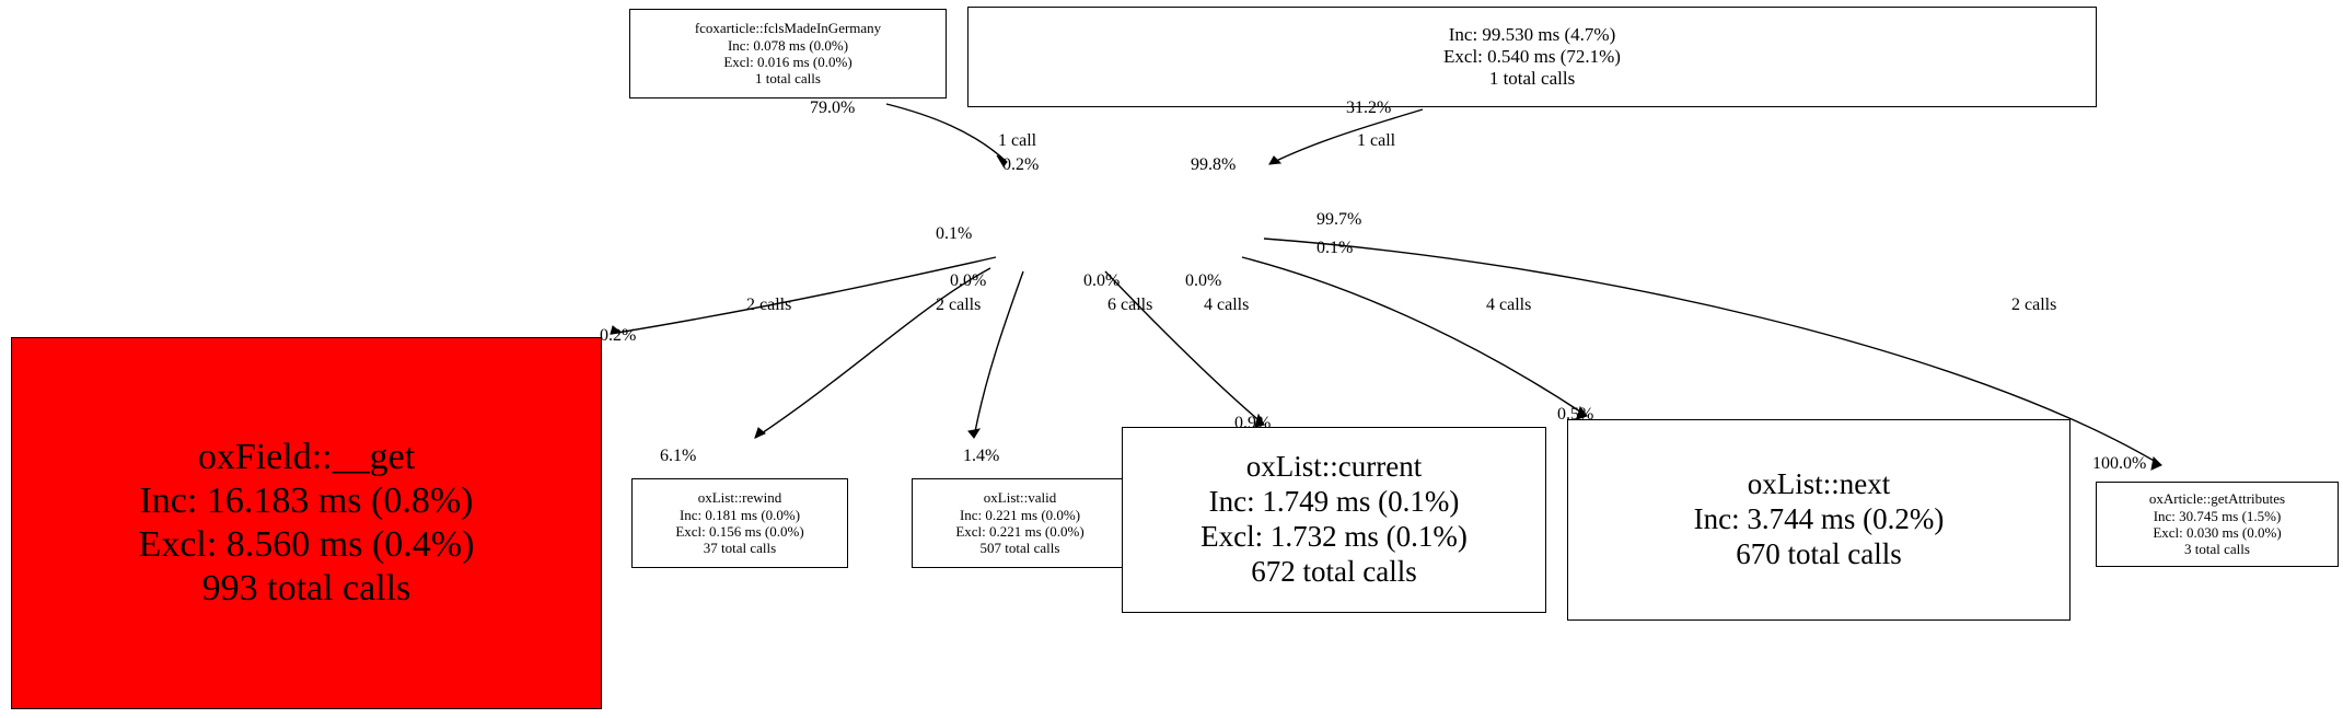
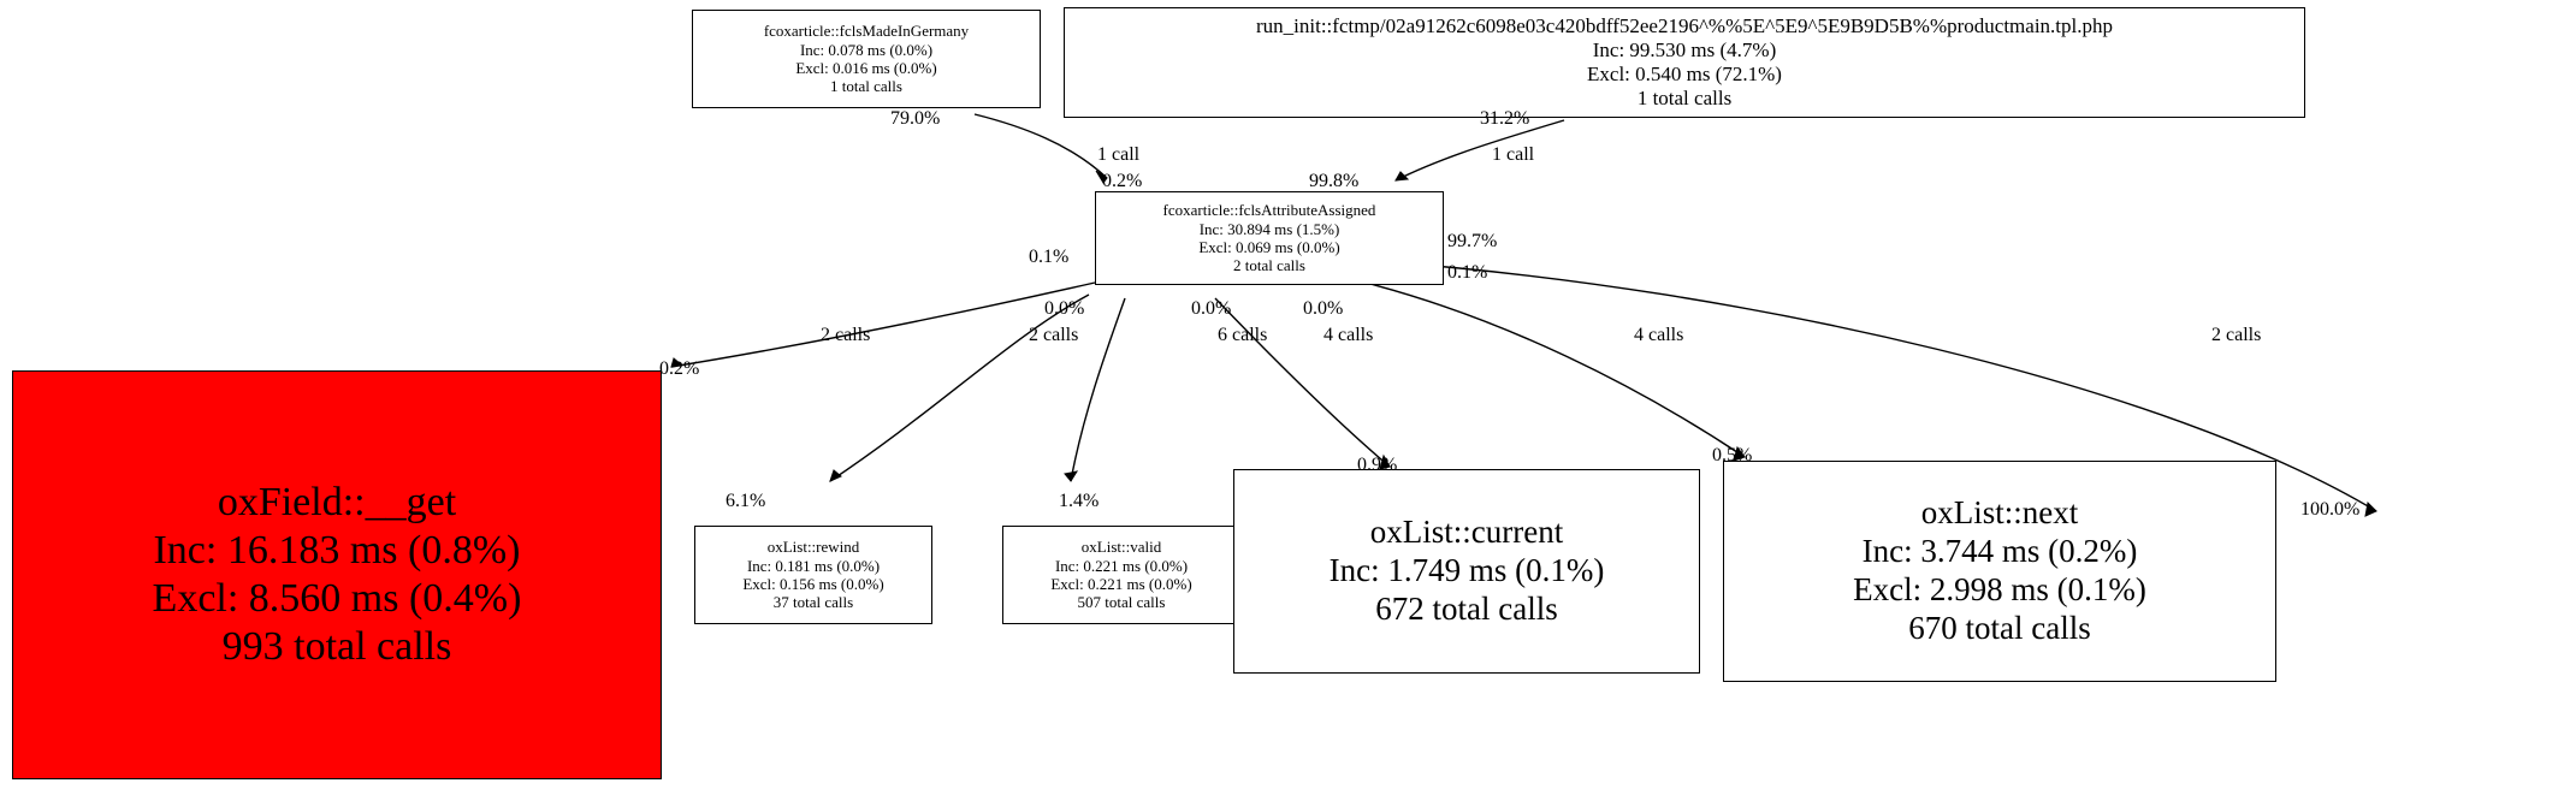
  fcoxarticle::fclsMadeInGermany
  Inc: 0.078 ms (0.0%)
  Excl: 0.016 ms (0.0%)
  1 total calls
+ run_init::fctmp/02a91262c6098e03c420bdff52ee2196^%%5E^5E9^5E9B9D5B%%productmain.tpl.php
  Inc: 99.530 ms (4.7%)
  Excl: 0.540 ms (72.1%)
  1 total calls
+ fcoxarticle::fclsAttributeAssigned
+ Inc: 30.894 ms (1.5%)
+ Excl: 0.069 ms (0.0%)
+ 2 total calls
  oxField::__get
  Inc: 16.183 ms (0.8%)
  Excl: 8.560 ms (0.4%)
  993 total calls
  oxList::rewind
  Inc: 0.181 ms (0.0%)
  Excl: 0.156 ms (0.0%)
  37 total calls
  oxList::valid
  Inc: 0.221 ms (0.0%)
  Excl: 0.221 ms (0.0%)
  507 total calls
  oxList::current
  Inc: 1.749 ms (0.1%)
- Excl: 1.732 ms (0.1%)
  672 total calls
  oxList::next
  Inc: 3.744 ms (0.2%)
+ Excl: 2.998 ms (0.1%)
  670 total calls
- oxArticle::getAttributes
- Inc: 30.745 ms (1.5%)
- Excl: 0.030 ms (0.0%)
- 3 total calls
  79.0%
  1 call
  0.2%
  99.8%
  31.2%
  1 call
  0.1%
  99.7%
  0.1%
  2 calls
  0.0%
  2 calls
  0.0%
  6 calls
  0.0%
  4 calls
  4 calls
  2 calls
  0.2%
  6.1%
  1.4%
  0.9%
  0.5%
  100.0%
